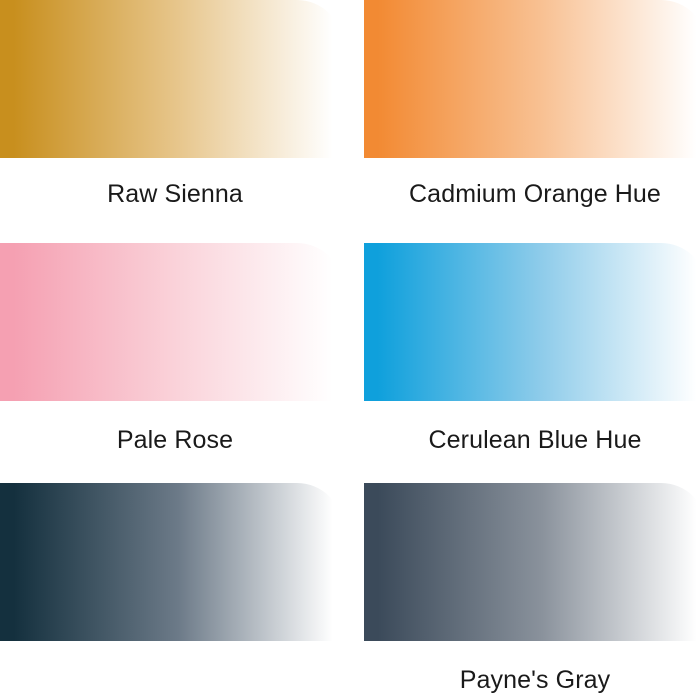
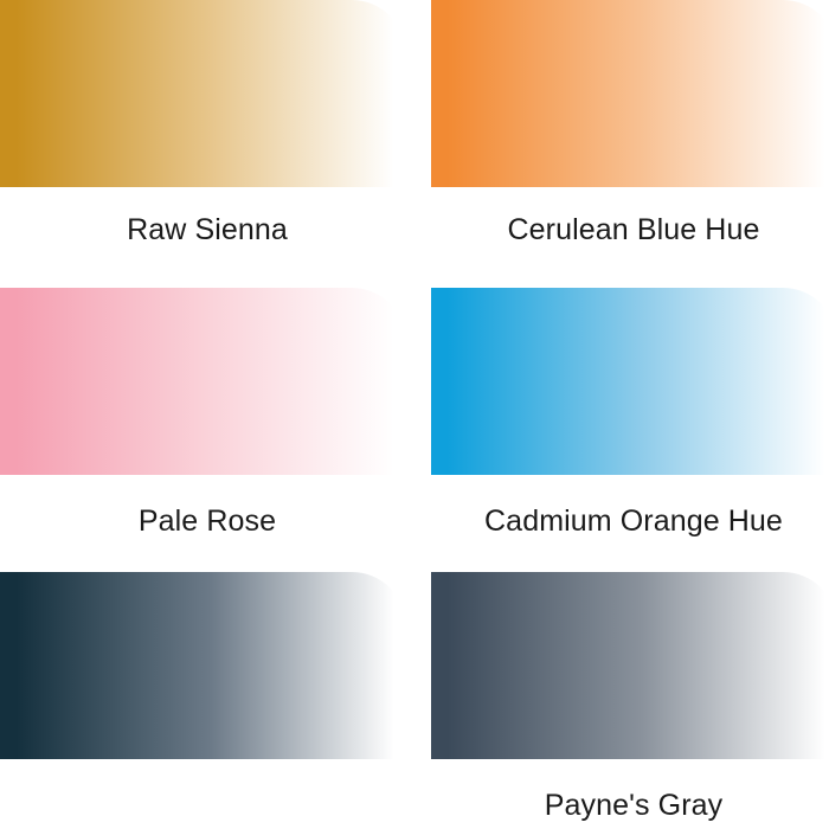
  Raw Sienna
- Cadmium Orange Hue
+ Cerulean Blue Hue
  Pale Rose
- Cerulean Blue Hue
+ Cadmium Orange Hue
  Payne's Gray
